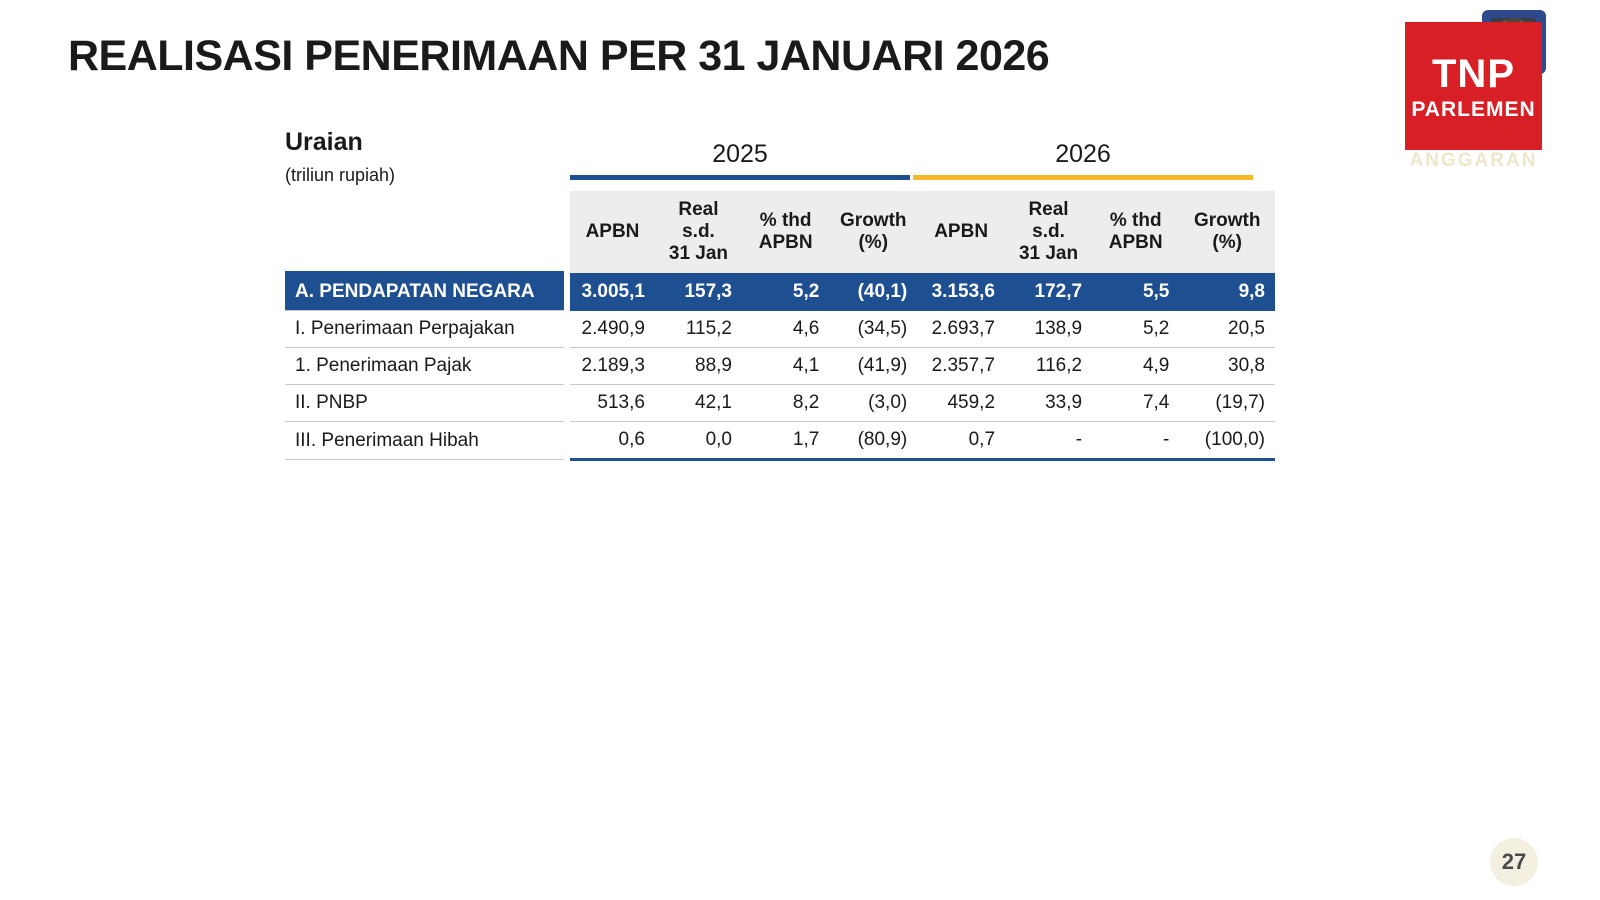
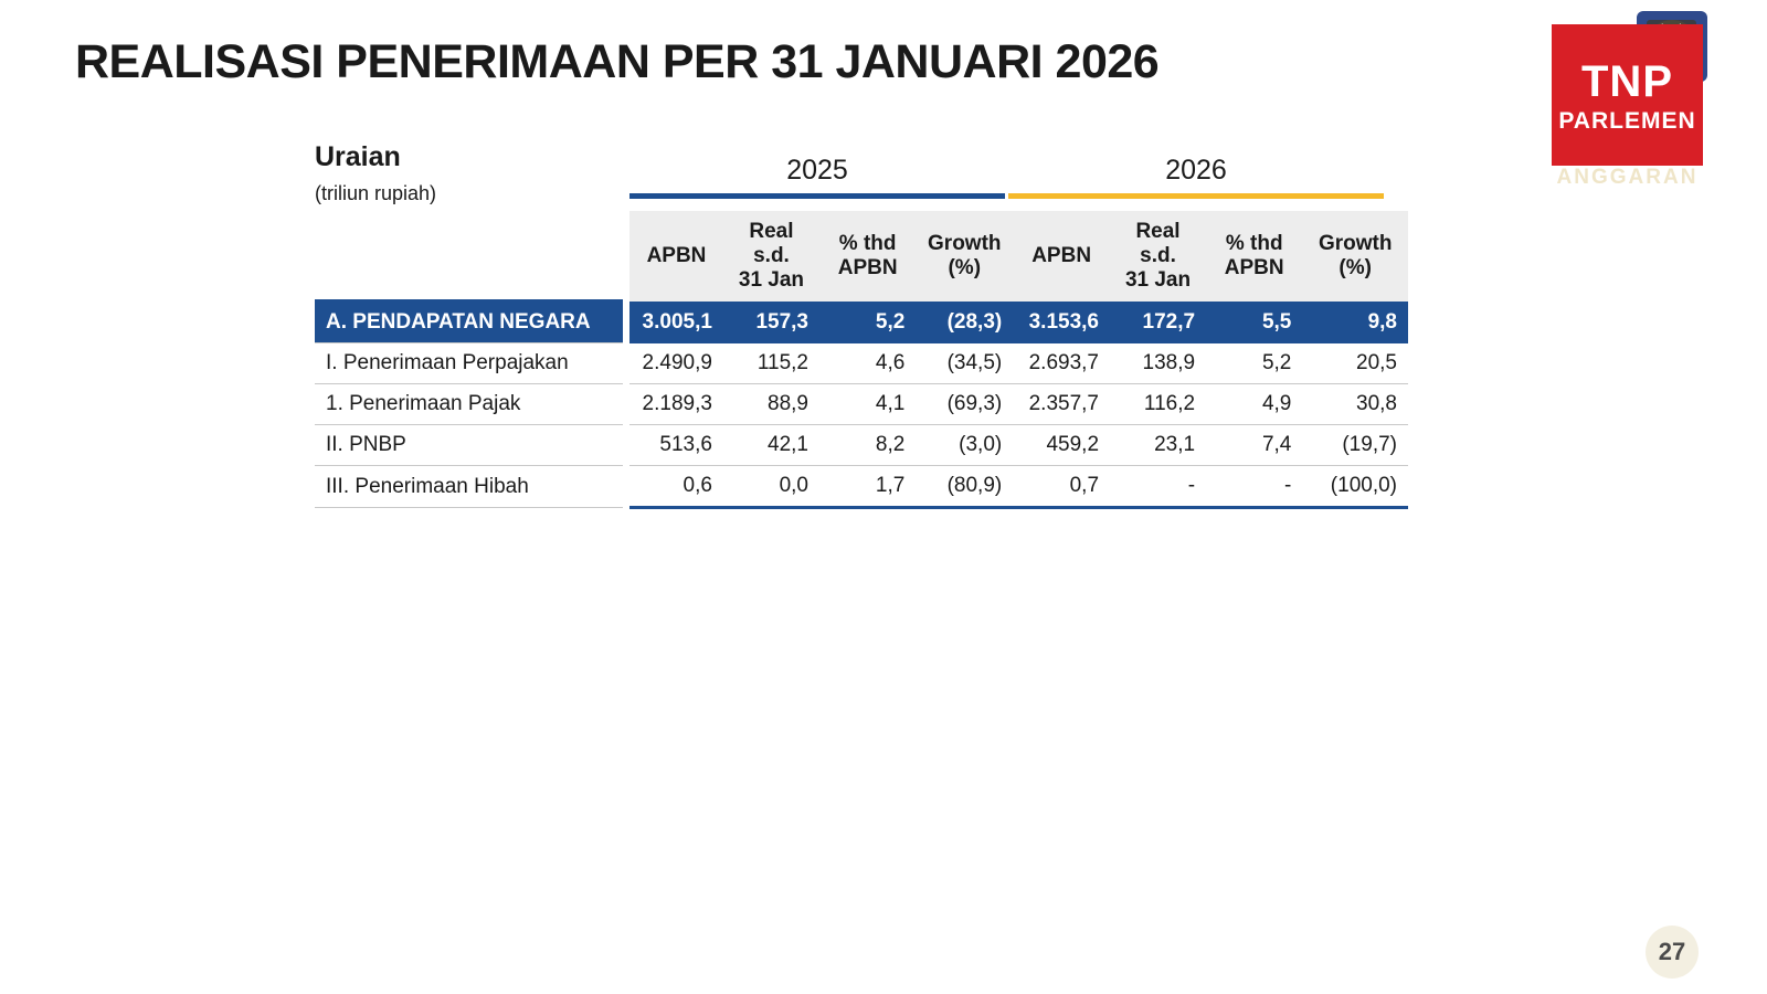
  REALISASI PENERIMAAN PER 31 JANUARI 2026
  TNP
  PARLEMEN
  ANGGARAN
  Uraian
  (triliun rupiah)
  2025
  2026
  	APBN	Real s.d. 31 Jan	% thd APBN	Growth (%)	APBN	Real s.d. 31 Jan	% thd APBN	Growth (%)
- A. PENDAPATAN NEGARA	3.005,1	157,3	5,2	(40,1)	3.153,6	172,7	5,5	9,8
+ A. PENDAPATAN NEGARA	3.005,1	157,3	5,2	(28,3)	3.153,6	172,7	5,5	9,8
  I. Penerimaan Perpajakan	2.490,9	115,2	4,6	(34,5)	2.693,7	138,9	5,2	20,5
- 1. Penerimaan Pajak	2.189,3	88,9	4,1	(41,9)	2.357,7	116,2	4,9	30,8
+ 1. Penerimaan Pajak	2.189,3	88,9	4,1	(69,3)	2.357,7	116,2	4,9	30,8
- II. PNBP	513,6	42,1	8,2	(3,0)	459,2	33,9	7,4	(19,7)
+ II. PNBP	513,6	42,1	8,2	(3,0)	459,2	23,1	7,4	(19,7)
  III. Penerimaan Hibah	0,6	0,0	1,7	(80,9)	0,7	-	-	(100,0)
  27
